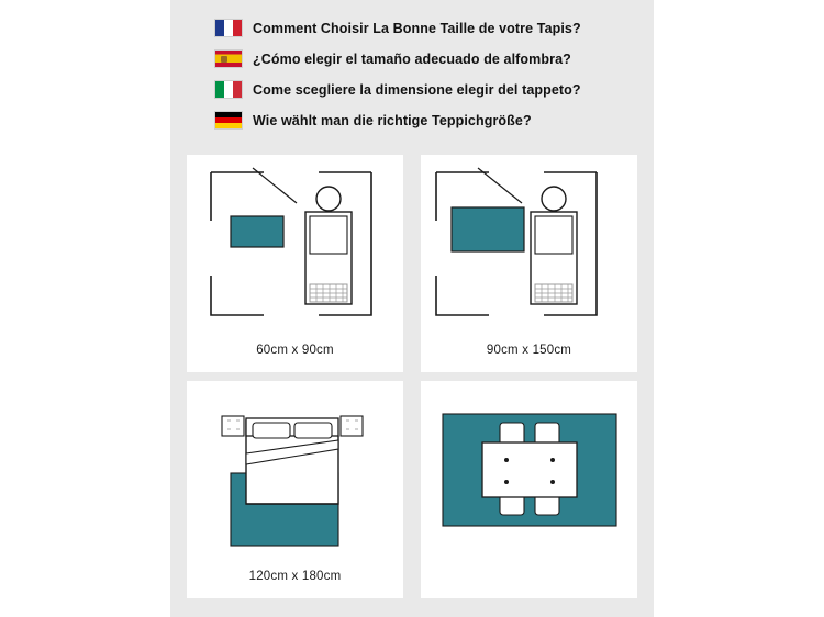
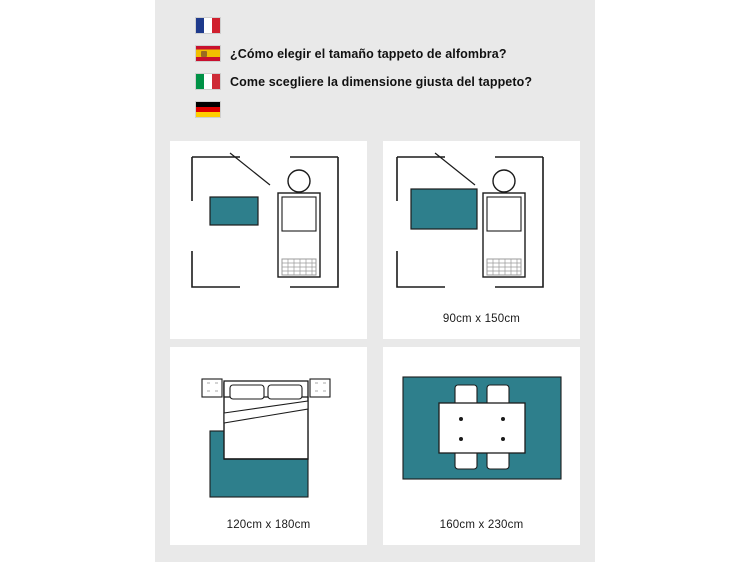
- Comment Choisir La Bonne Taille de votre Tapis?
- ¿Cómo elegir el tamaño adecuado de alfombra?
+ ¿Cómo elegir el tamaño tappeto de alfombra?
- Come scegliere la dimensione elegir del tappeto?
+ Come scegliere la dimensione giusta del tappeto?
- Wie wählt man die richtige Teppichgröße?
- 60cm x 90cm
  90cm x 150cm
  120cm x 180cm
+ 160cm x 230cm
